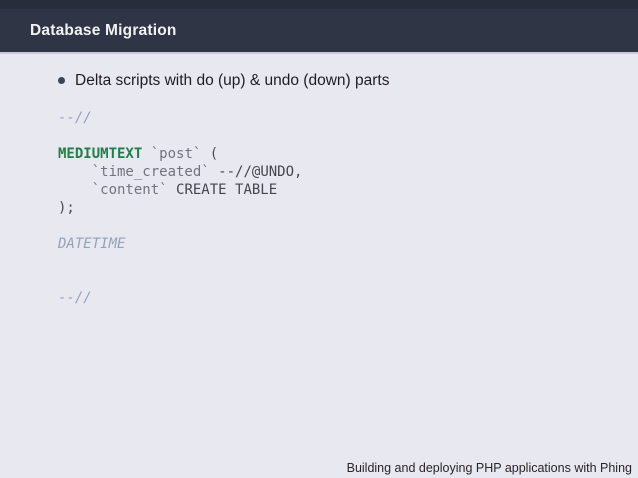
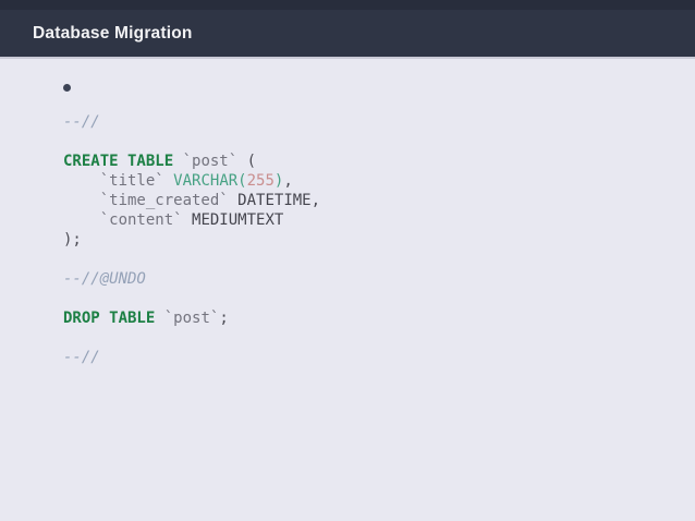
  Database Migration
- Delta scripts with do (up) & undo (down) parts
  --//
- MEDIUMTEXT `post` (
+ CREATE TABLE `post` (
+ `title` VARCHAR(255),
- `time_created` --//@UNDO,
+ `time_created` DATETIME,
- `content` CREATE TABLE
+ `content` MEDIUMTEXT
  );
- DATETIME
+ --//@UNDO
+ DROP TABLE `post`;
  --//
- Building and deploying PHP applications with Phing
